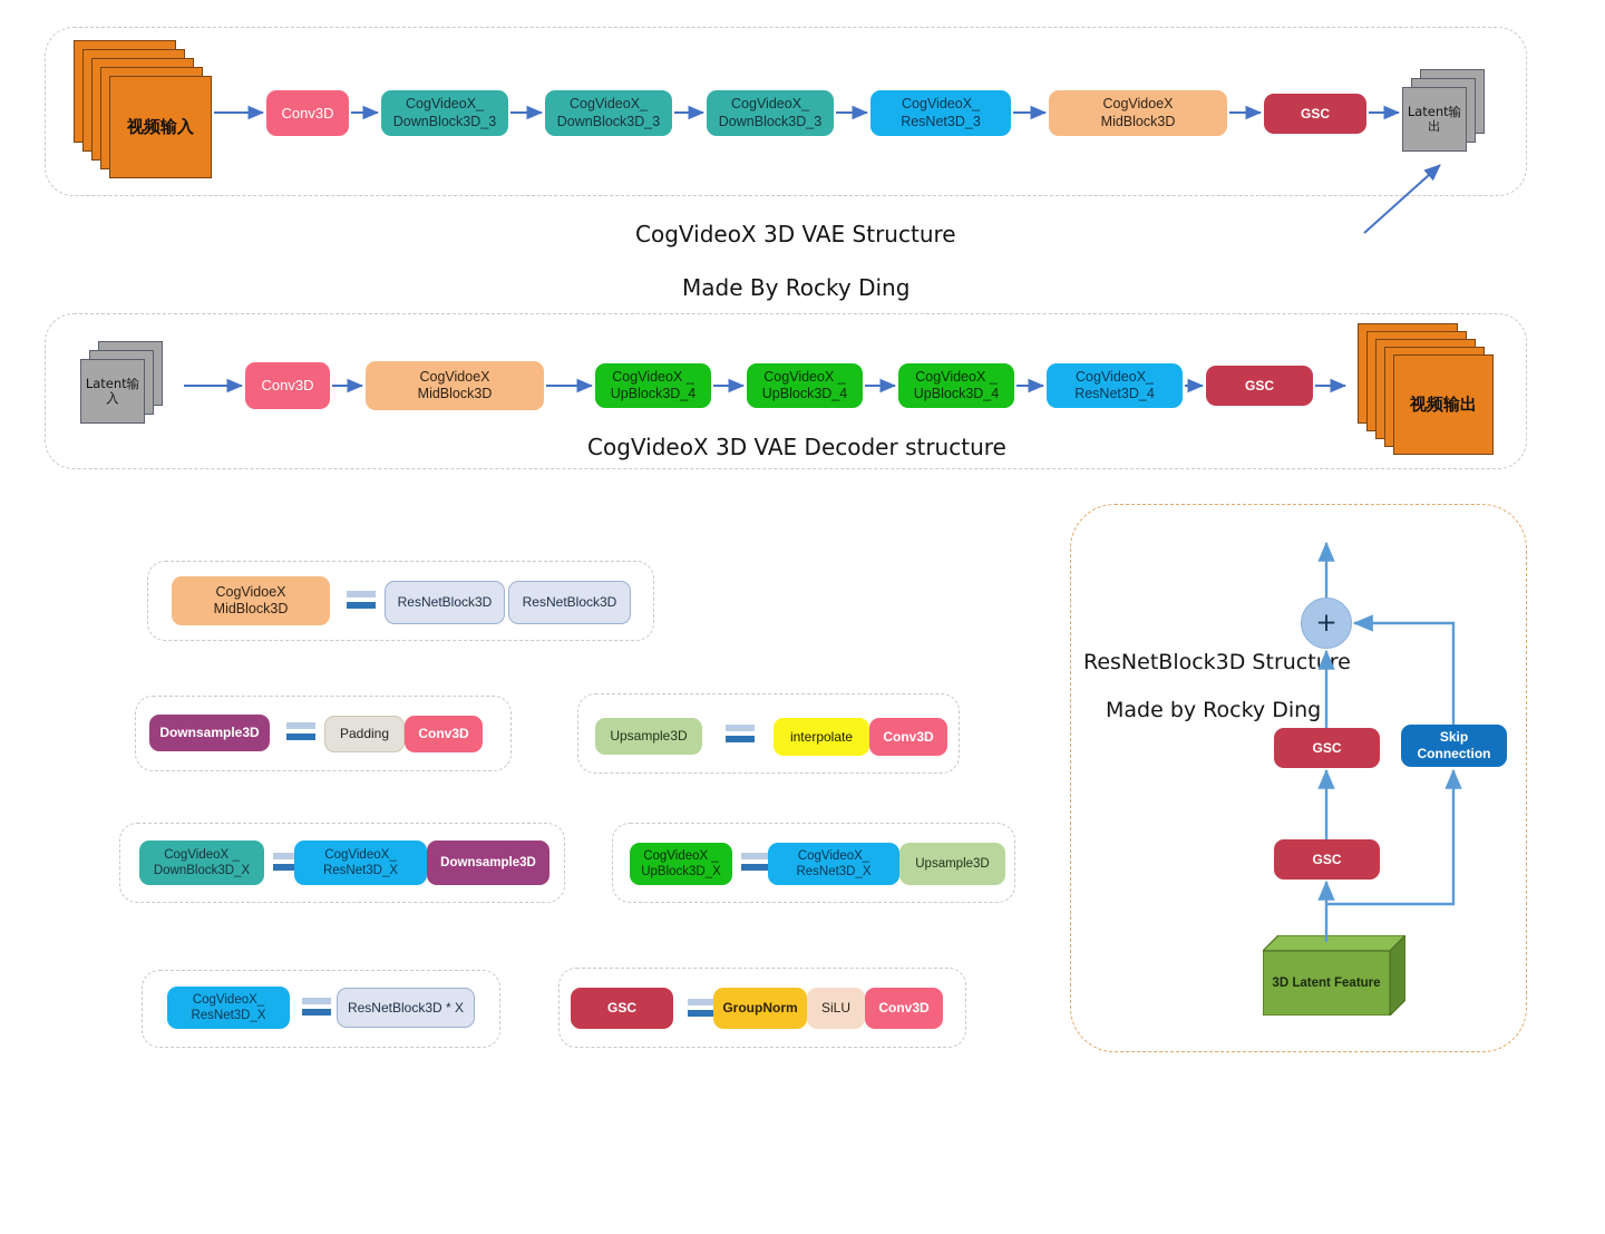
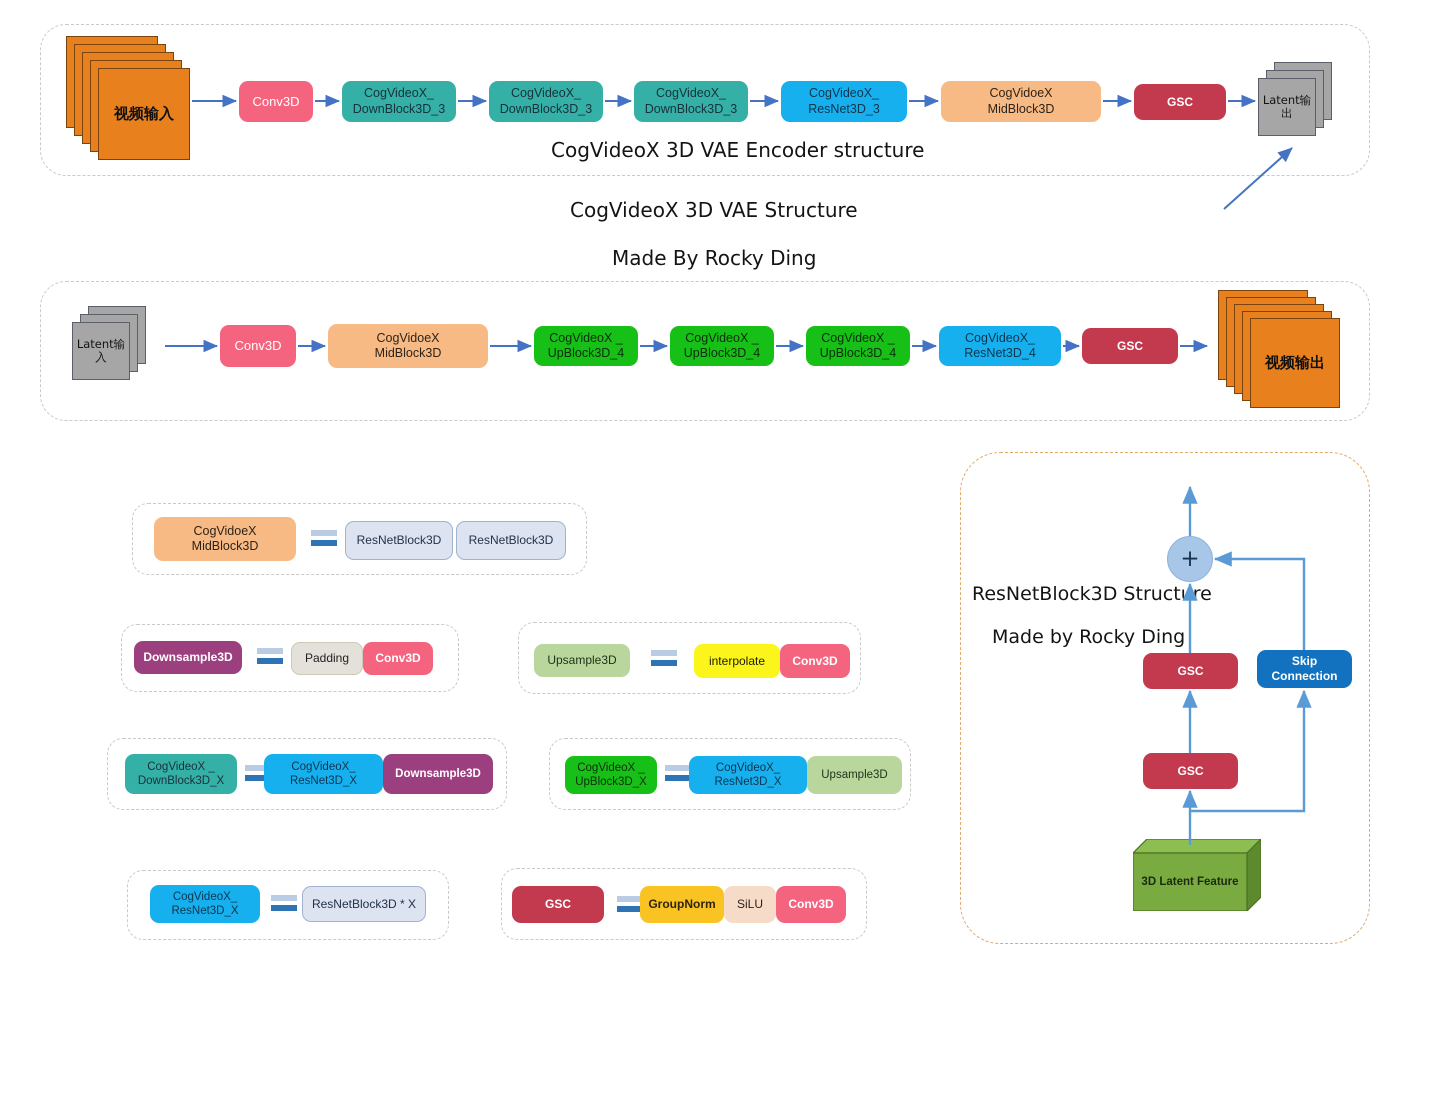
  视频输入
  Conv3D
  CogVideoX_
  DownBlock3D_3
  CogVideoX_
  DownBlock3D_3
  CogVideoX_
  DownBlock3D_3
  CogVideoX_
  ResNet3D_3
  CogVidoeX
  MidBlock3D
  GSC
  Latent输 出
+ CogVideoX 3D VAE Encoder structure
  CogVideoX 3D VAE Structure
  Made By Rocky Ding
  Latent输 入
  Conv3D
  CogVidoeX
  MidBlock3D
  CogVideoX _
  UpBlock3D_4
  CogVideoX _
  UpBlock3D_4
  CogVideoX _
  UpBlock3D_4
  CogVideoX_
  ResNet3D_4
  GSC
  视频输出
- CogVideoX 3D VAE Decoder structure
  CogVidoeX
  MidBlock3D
  ResNetBlock3D
  ResNetBlock3D
  Downsample3D
  Padding
  Conv3D
  Upsample3D
  interpolate
  Conv3D
  CogVideoX _
  DownBlock3D_X
  CogVideoX_
  ResNet3D_X
  Downsample3D
  CogVideoX _
  UpBlock3D_X
  CogVideoX_
  ResNet3D_X
  Upsample3D
  CogVideoX_
  ResNet3D_X
  ResNetBlock3D * X
  GSC
  GroupNorm
  SiLU
  Conv3D
  ResNetBlock3D Structure
  Made by Rocky Ding
  +
  GSC
  Skip
  Connection
  GSC
  3D Latent Feature
